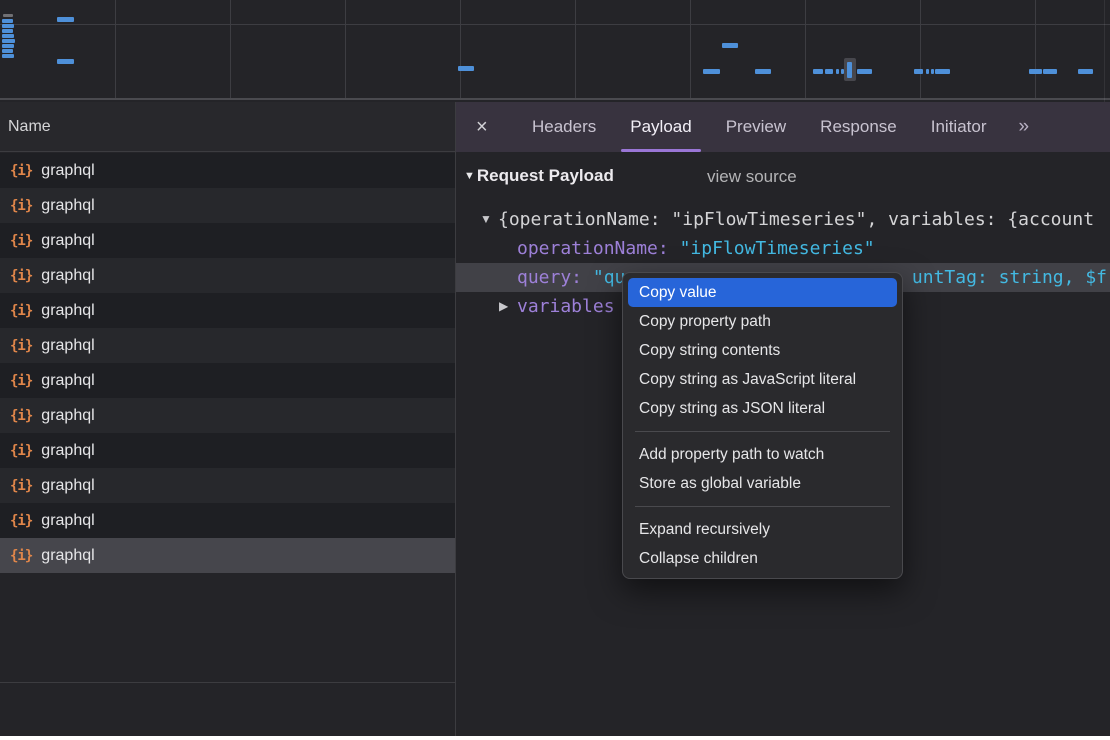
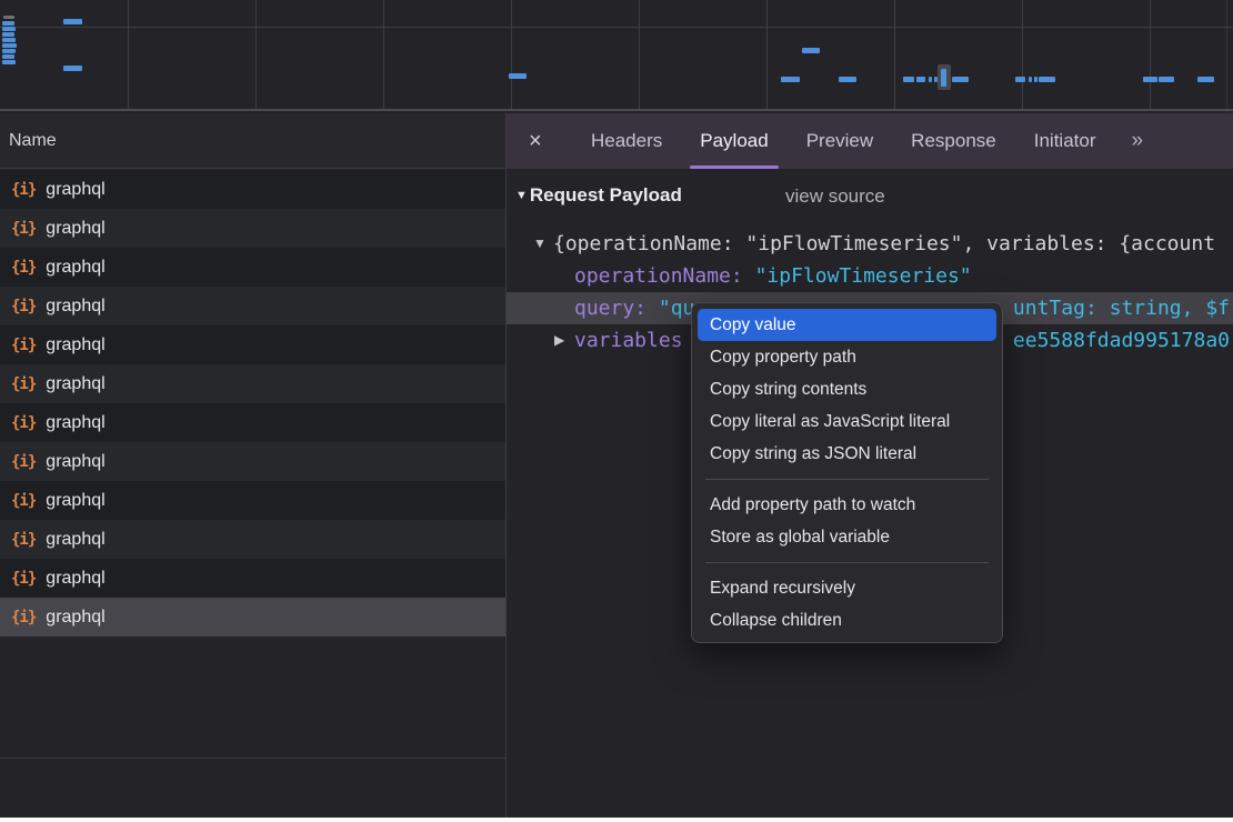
  Name
  {i}
  graphql
  {i}
  graphql
  {i}
  graphql
  {i}
  graphql
  {i}
  graphql
  {i}
  graphql
  {i}
  graphql
  {i}
  graphql
  {i}
  graphql
  {i}
  graphql
  {i}
  graphql
  {i}
  graphql
  ×
  Headers
  Payload
  Preview
  Response
  Initiator
  »
  ▼
  Request Payload
  view source
  ▼
  {operationName: "ipFlowTimeseries", variables: {account
  operationName: "ipFlowTimeseries"
  query: "qu
  untTag: string, $f
  ▶
  variables
+ ee5588fdad995178a0
  Copy value
  Copy property path
  Copy string contents
- Copy string as JavaScript literal
+ Copy literal as JavaScript literal
  Copy string as JSON literal
  Add property path to watch
  Store as global variable
  Expand recursively
  Collapse children
